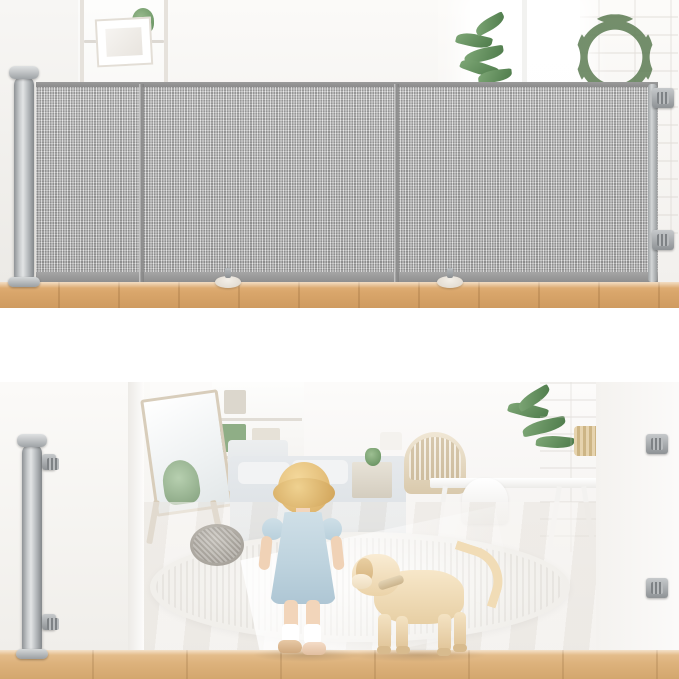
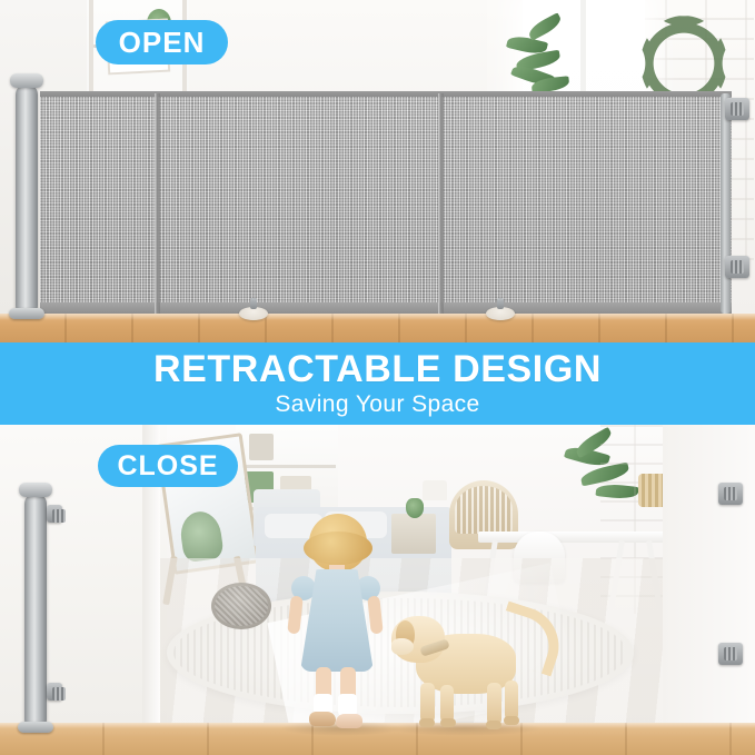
+ OPEN
+ RETRACTABLE DESIGN
+ Saving Your Space
+ CLOSE
